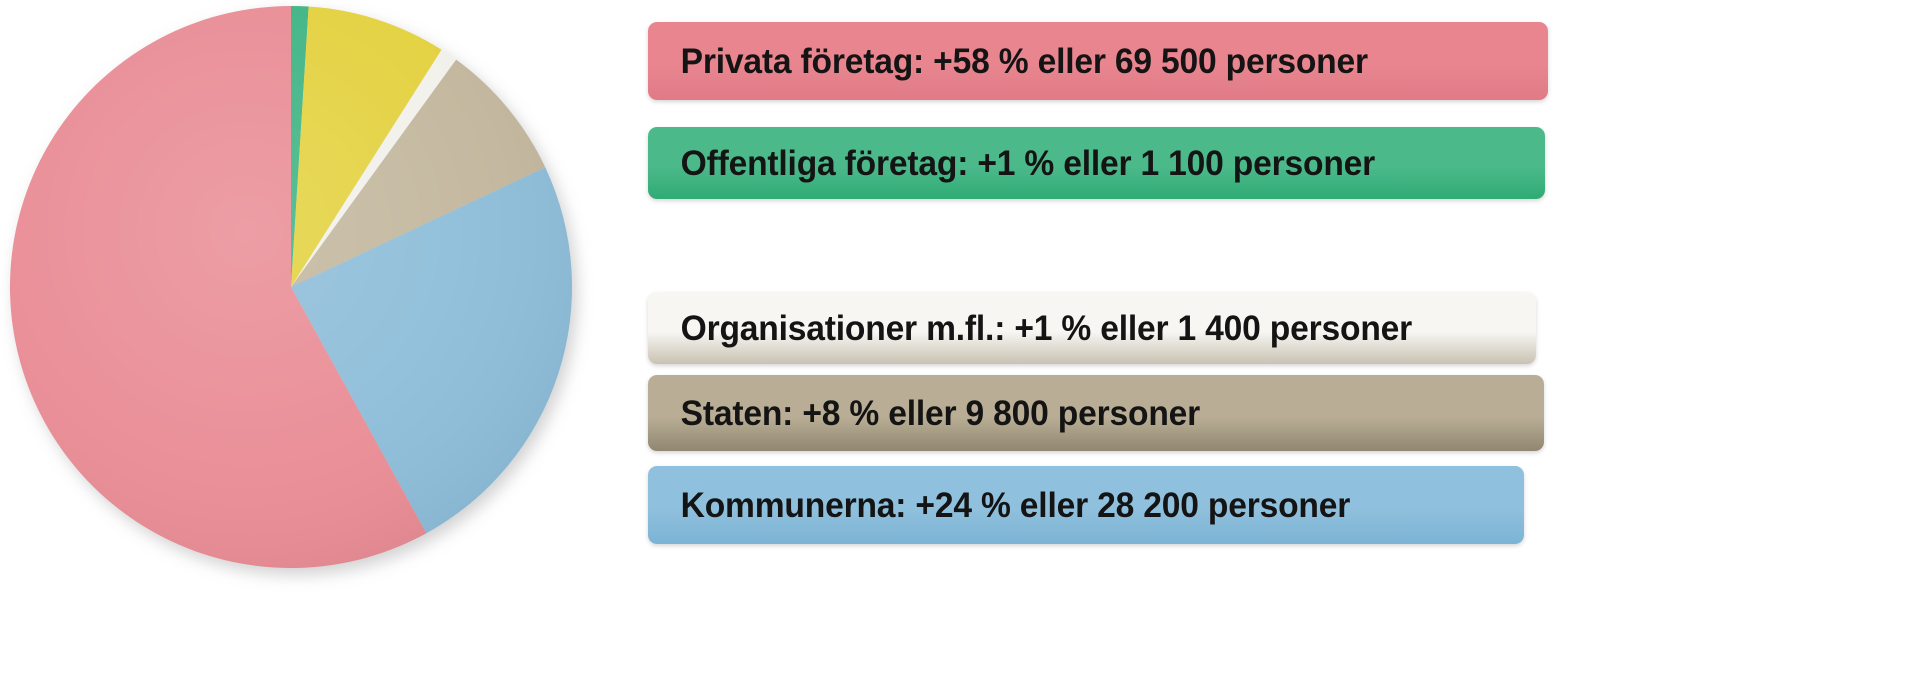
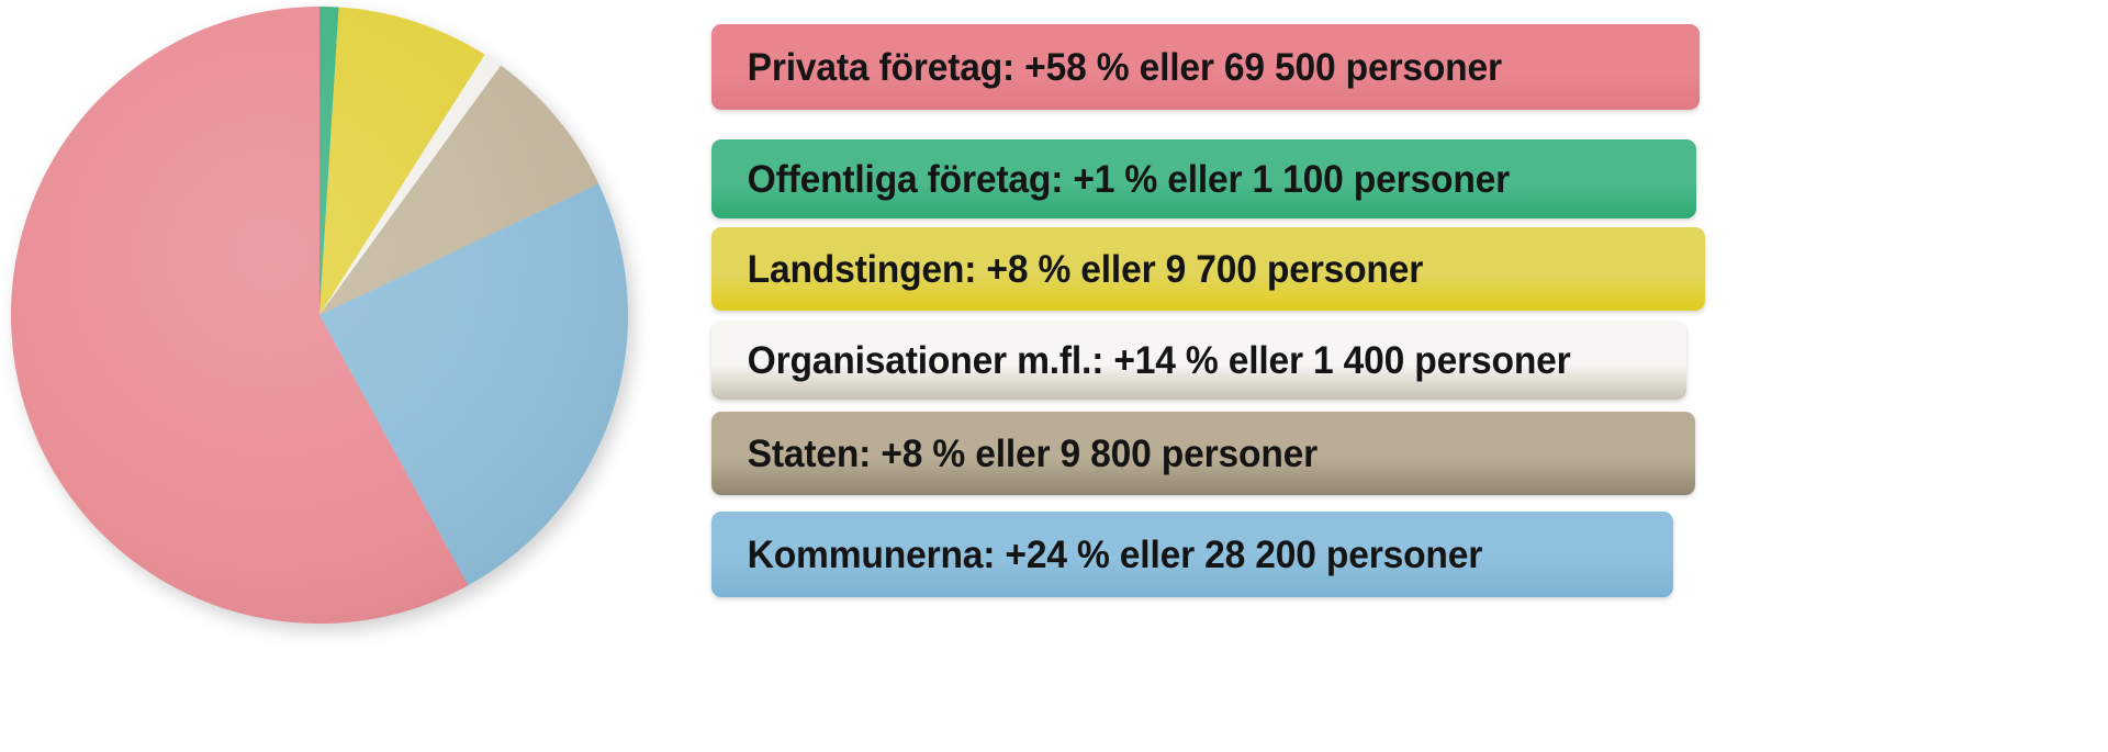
  Privata företag: +58 % eller 69 500 personer
  Offentliga företag: +1 % eller 1 100 personer
+ Landstingen: +8 % eller 9 700 personer
- Organisationer m.fl.: +1 % eller 1 400 personer
+ Organisationer m.fl.: +14 % eller 1 400 personer
  Staten: +8 % eller 9 800 personer
  Kommunerna: +24 % eller 28 200 personer
